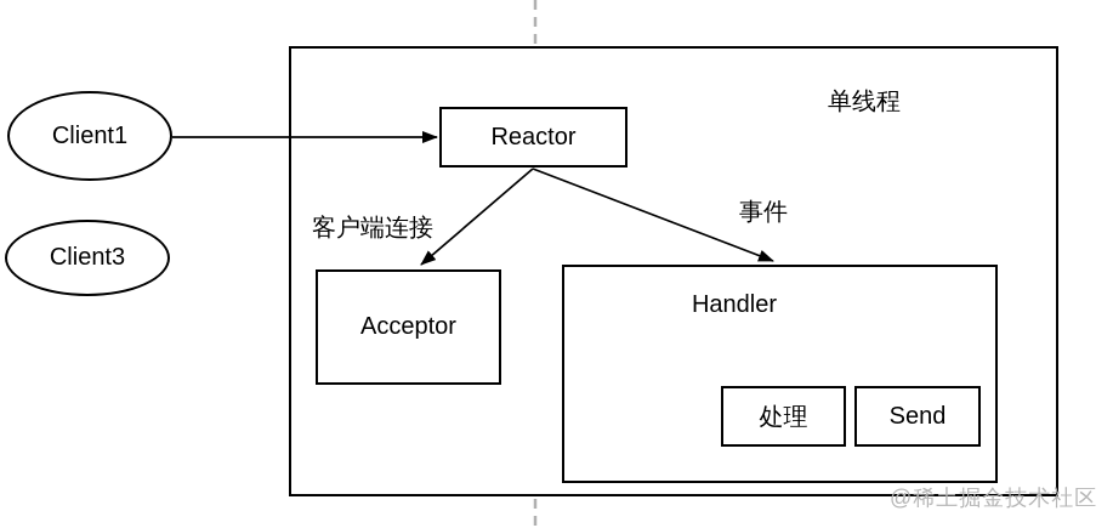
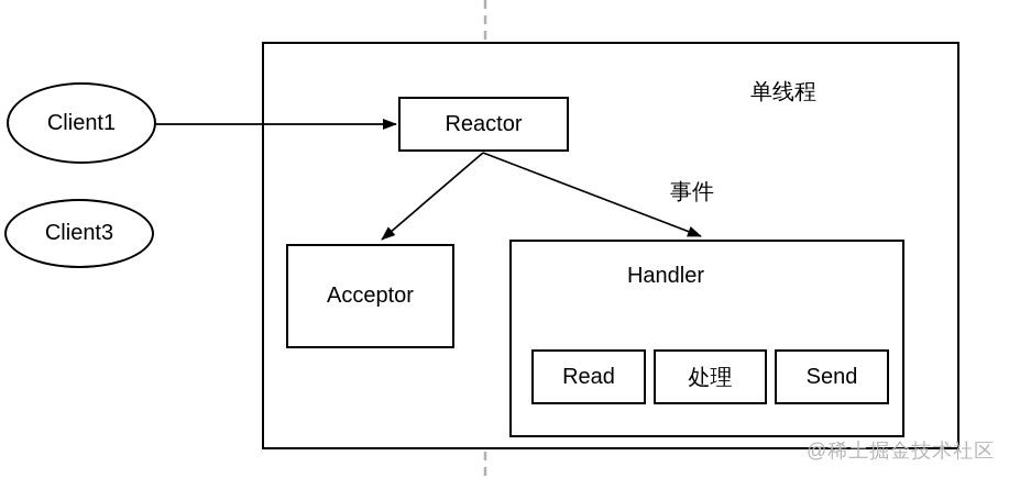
  Client1
  Client3
  单线程
  Reactor
- 客户端连接
  事件
  Acceptor
  Handler
+ Read
  处理
  Send
  @稀土掘金技术社区
